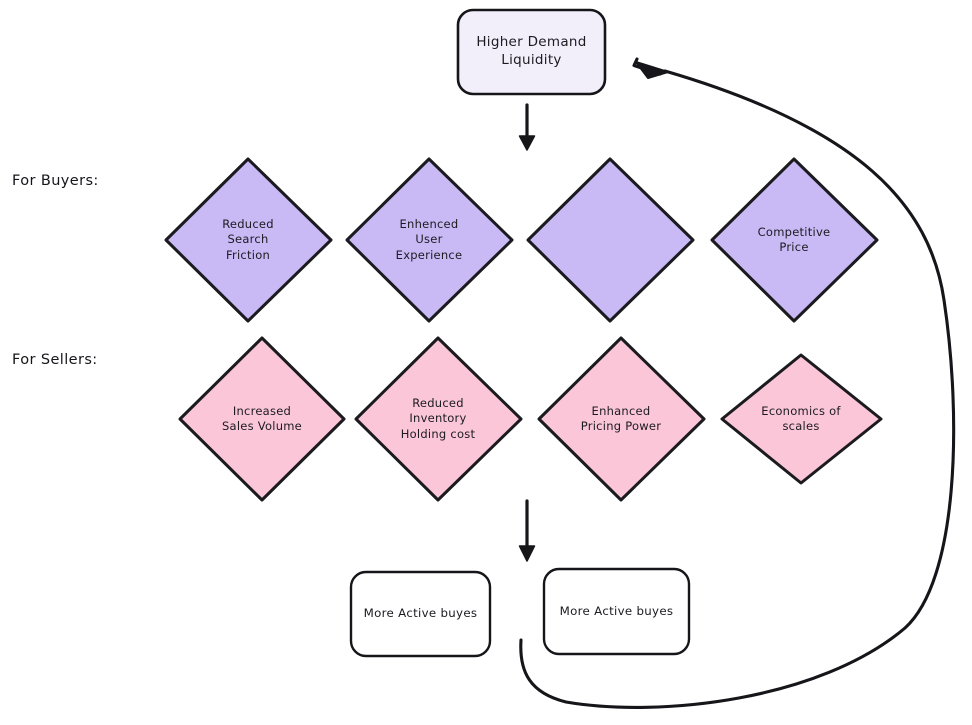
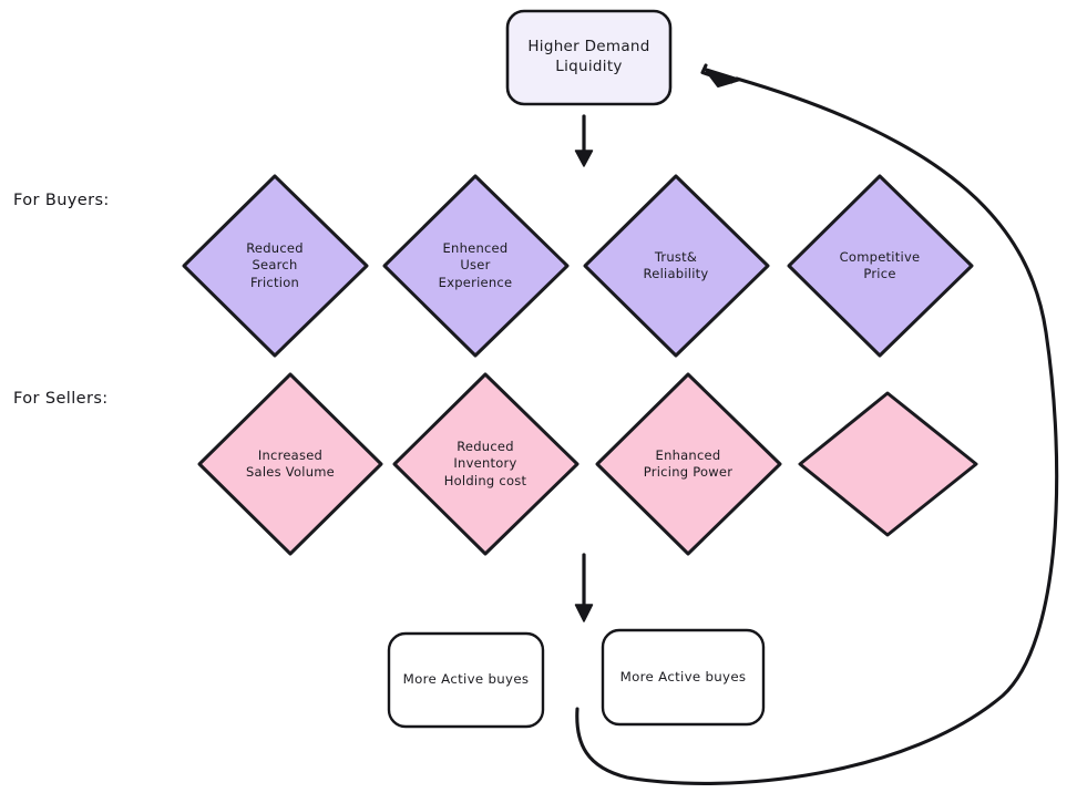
  For Buyers:
  For Sellers:
  Higher Demand
  Liquidity
  Reduced
  Search
  Friction
  Enhenced
  User
  Experience
+ Trust&
+ Reliability
  Competitive
  Price
  Increased
  Sales Volume
  Reduced
  Inventory
  Holding cost
  Enhanced
  Pricing Power
- Economics of
- scales
  More Active buyes
  More Active buyes
